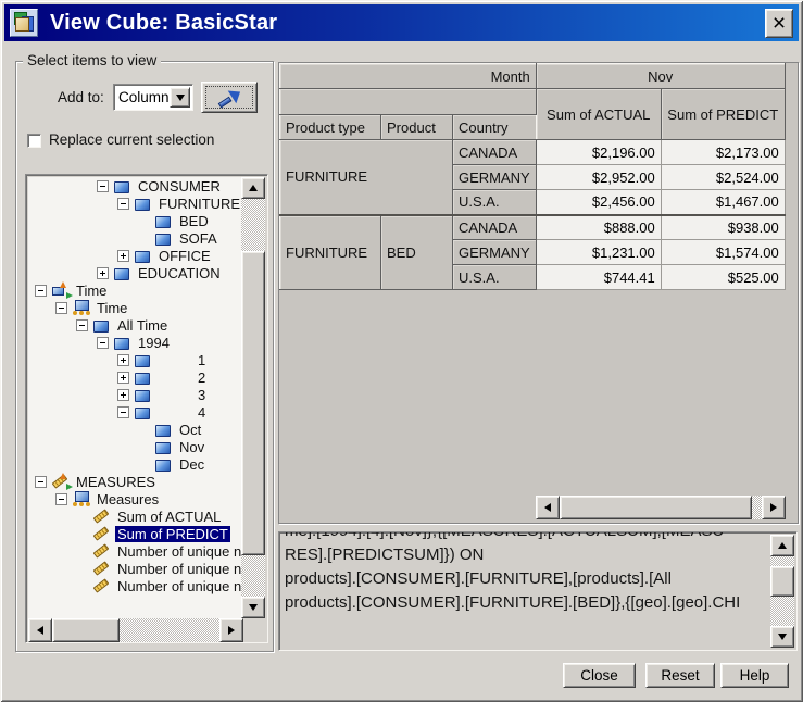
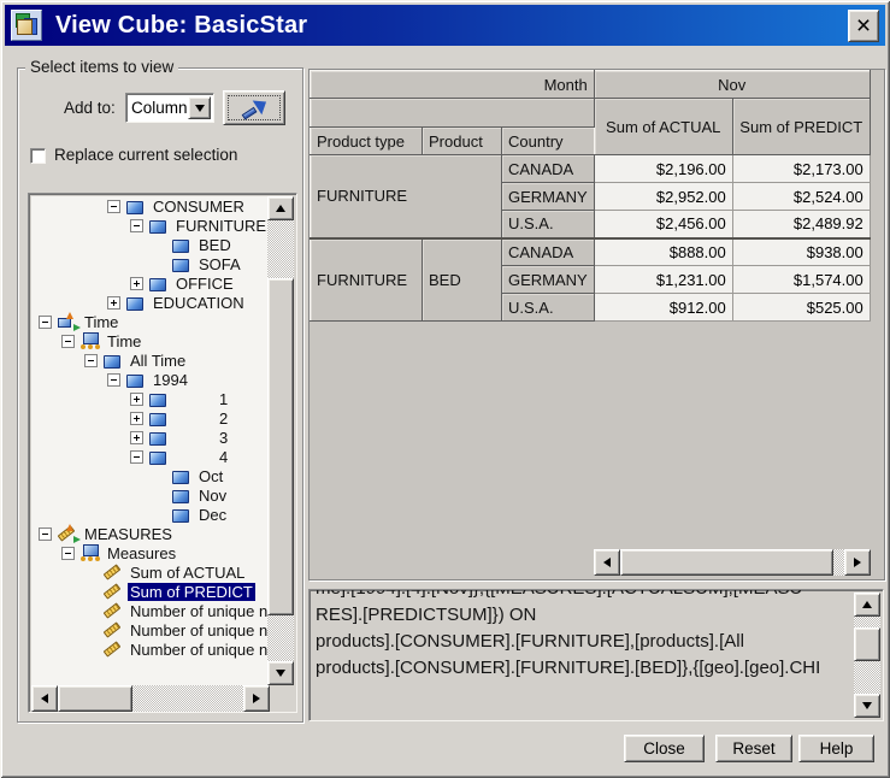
  View Cube: BasicStar
  ×
  Select items to view
  Add to:
  Column
  Replace current selection
  CONSUMER
  FURNITURE
  BED
  SOFA
  OFFICE
  EDUCATION
  Time
  Time
  All Time
  1994
  1
  2
  3
  4
  Oct
  Nov
  Dec
  MEASURES
  Measures
  Sum of ACTUAL
  Sum of PREDICT
  Number of unique n
  Number of unique n
  Number of unique n
  Month	Nov
  	Sum of ACTUAL	Sum of PREDICT
  Product type	Product	Country
  FURNITURE	CANADA	$2,196.00	$2,173.00
  GERMANY	$2,952.00	$2,524.00
- U.S.A.	$2,456.00	$1,467.00
+ U.S.A.	$2,456.00	$2,489.92
  FURNITURE	BED	CANADA	$888.00	$938.00
  GERMANY	$1,231.00	$1,574.00
- U.S.A.	$744.41	$525.00
+ U.S.A.	$912.00	$525.00
  RES].[PREDICTSUM]}) ON
  products].[CONSUMER].[FURNITURE],[products].[All
  products].[CONSUMER].[FURNITURE].[BED]},{[geo].[geo].CHI
  Close
  Reset
  Help
